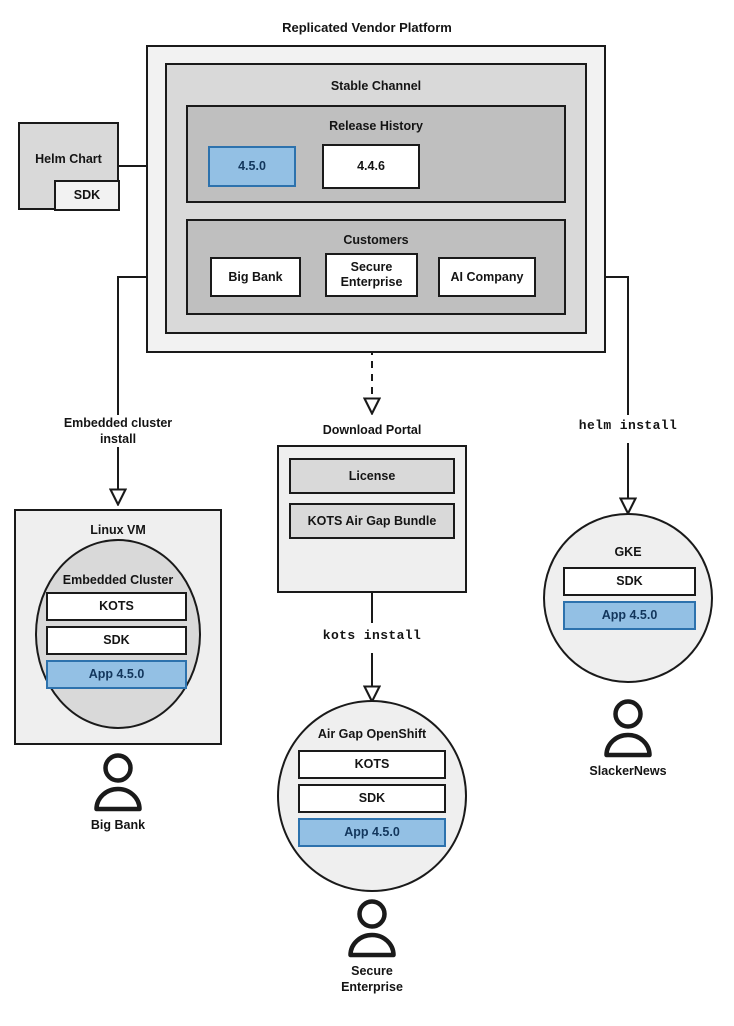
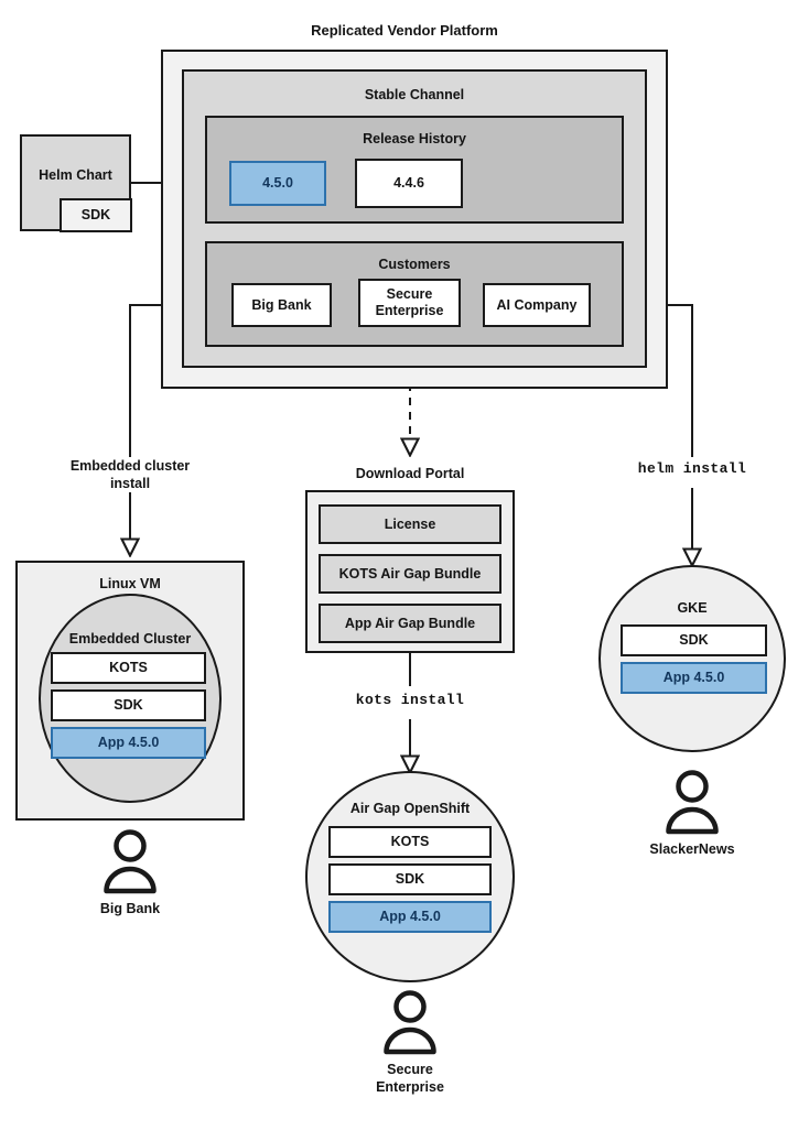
  Replicated Vendor Platform
  Helm Chart
  SDK
  Stable Channel
  Release History
  4.5.0
  4.4.6
  Customers
  Big Bank
  Secure
  Enterprise
  AI Company
  Embedded cluster
  install
  helm install
  kots install
  Linux VM
  Embedded Cluster
  KOTS
  SDK
  App 4.5.0
  Download Portal
  License
  KOTS Air Gap Bundle
+ App Air Gap Bundle
  GKE
  SDK
  App 4.5.0
  Air Gap OpenShift
  KOTS
  SDK
  App 4.5.0
  Big Bank
  Secure
  Enterprise
  SlackerNews
